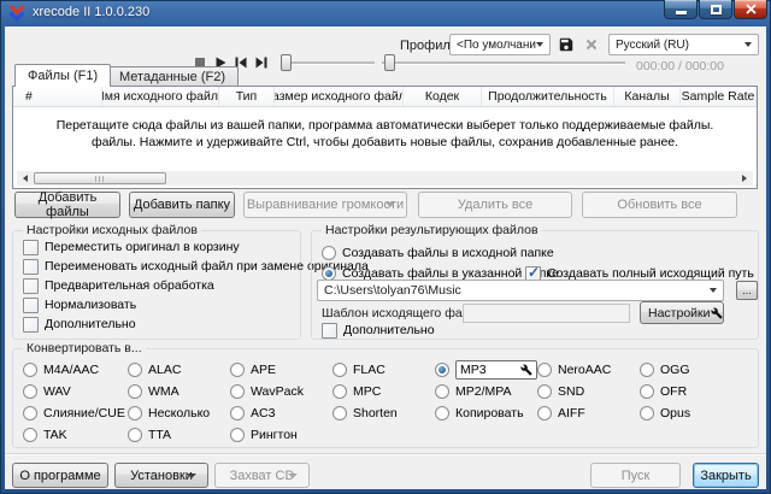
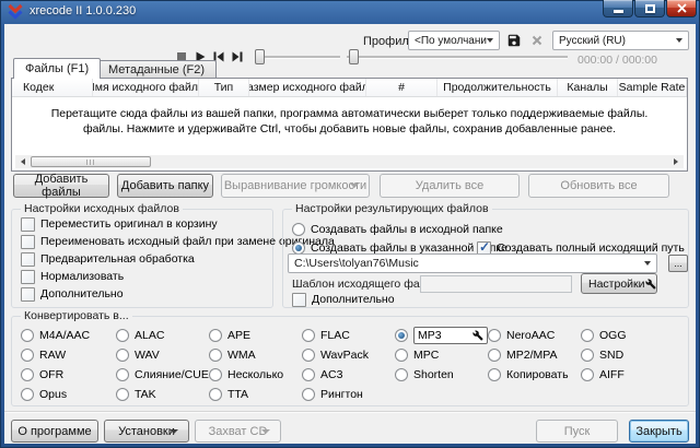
  xrecode II 1.0.0.230
  Профил
  <По умолчани
  Русский (RU)
  000:00 / 000:00
  Файлы (F1)
  Метаданные (F2)
- #
+ Кодек
  мя исходного файл
  Тип
  азмер исходного файл
- Кодек
+ #
  Продолжительность
  Каналы
  Sample Rate
  Перетащите сюда файлы из вашей папки, программа автоматически выберет только поддерживаемые файлы. файлы. Нажмите и удерживайте Ctrl, чтобы добавить новые файлы, сохранив добавленные ранее.
  Добавить файлы
  Добавить папку
  Выравнивание громкости
  Удалить все
  Обновить все
  Настройки исходных файлов
  Переместить оригинал в корзину
  Переименовать исходный файл при замене оринала
  Предварительная обработка
  Нормализовать
  Дополнительно
  Настройки результирующих файлов
  Создавать файлы в исходной папке
  Создавать файлы в указаннойпке
  Создавать полный исходящий путь
  C:\Users\tolyan76\Music
  ...
  Шаблон исходящего фа
  Настройки
  Дополнительно
  Конвертировать в...
  M4A/AAC
  ALAC
  APE
  FLAC
  MP3
  NeroAAC
  OGG
+ RAW
  WAV
  WMA
  WavPack
  MPC
  MP2/MPA
  SND
  OFR
  Слияние/CUE
  Несколько
  AC3
  Shorten
  Копировать
  AIFF
  Opus
  TAK
  TTA
  Рингтон
  О программе
  Установки
  Захват CD
  Пуск
  Закрыть
